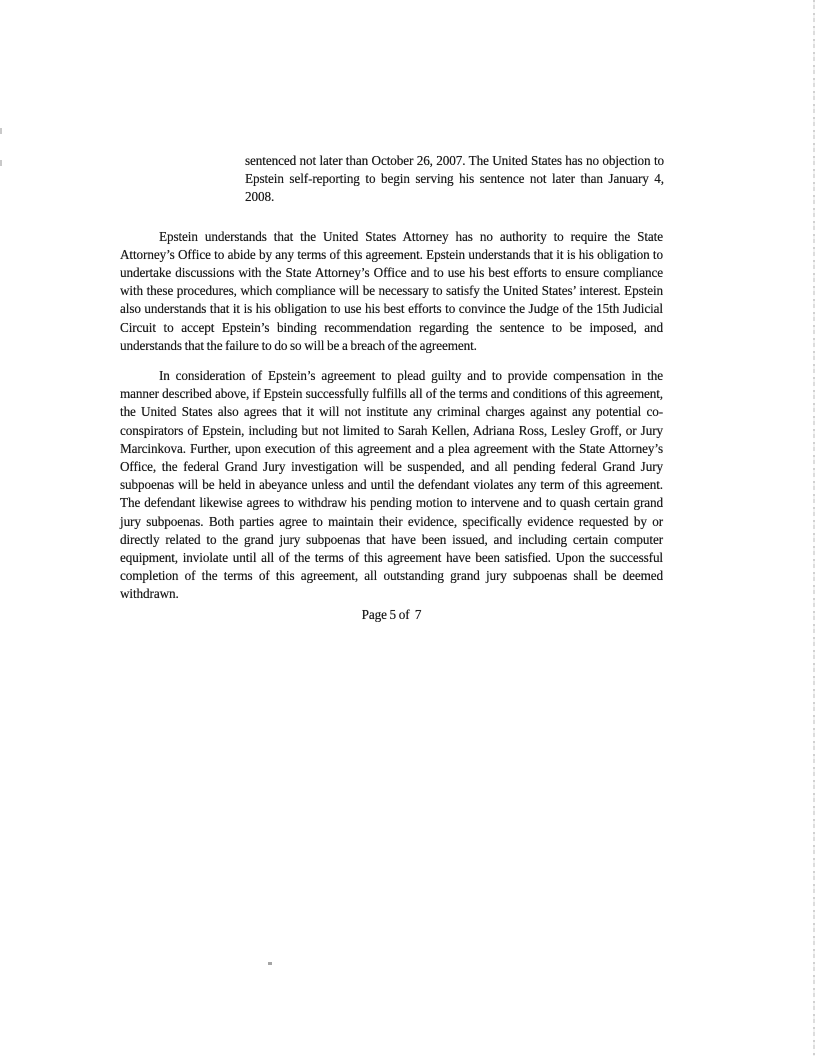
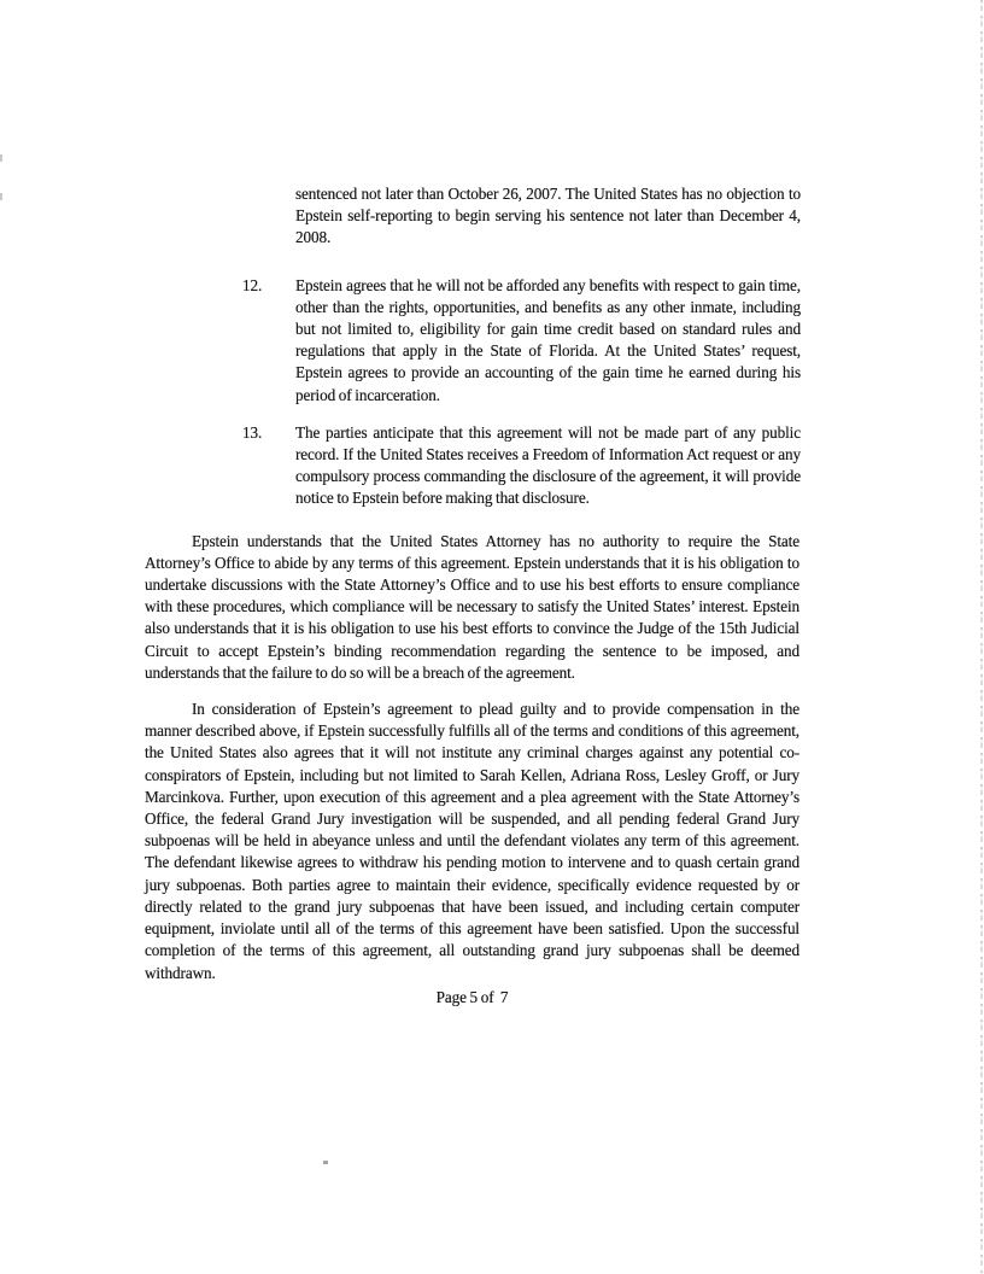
- sentenced not later than October 26, 2007. The United States has no objection to Epstein self-reporting to begin serving his sentence not later than January 4, 2008.
+ sentenced not later than October 26, 2007. The United States has no objection to Epstein self-reporting to begin serving his sentence not later than December 4, 2008.
+ 12.
+ Epstein agrees that he will not be afforded any benefits with respect to gain time, other than the rights, opportunities, and benefits as any other inmate, including but not limited to, eligibility for gain time credit based on standard rules and regulations that apply in the State of Florida. At the United States’ request, Epstein agrees to provide an accounting of the gain time he earned during his period of incarceration.
+ 13.
+ The parties anticipate that this agreement will not be made part of any public record. If the United States receives a Freedom of Information Act request or any compulsory process commanding the disclosure of the agreement, it will provide notice to Epstein before making that disclosure.
  Epstein understands that the United States Attorney has no authority to require the State Attorney’s Office to abide by any terms of this agreement. Epstein understands that it is his obligation to undertake discussions with the State Attorney’s Office and to use his best efforts to ensure compliance with these procedures, which compliance will be necessary to satisfy the United States’ interest. Epstein also understands that it is his obligation to use his best efforts to convince the Judge of the 15th Judicial Circuit to accept Epstein’s binding recommendation regarding the sentence to be imposed, and understands that the failure to do so will be a breach of the agreement.
  In consideration of Epstein’s agreement to plead guilty and to provide compensation in the manner described above, if Epstein successfully fulfills all of the terms and conditions of this agreement, the United States also agrees that it will not institute any criminal charges against any potential co-conspirators of Epstein, including but not limited to Sarah Kellen, Adriana Ross, Lesley Groff, or Jury Marcinkova. Further, upon execution of this agreement and a plea agreement with the State Attorney’s Office, the federal Grand Jury investigation will be suspended, and all pending federal Grand Jury subpoenas will be held in abeyance unless and until the defendant violates any term of this agreement. The defendant likewise agrees to withdraw his pending motion to intervene and to quash certain grand jury subpoenas. Both parties agree to maintain their evidence, specifically evidence requested by or directly related to the grand jury subpoenas that have been issued, and including certain computer equipment, inviolate until all of the terms of this agreement have been satisfied. Upon the successful completion of the terms of this agreement, all outstanding grand jury subpoenas shall be deemed withdrawn.
  Page 5 of 7
